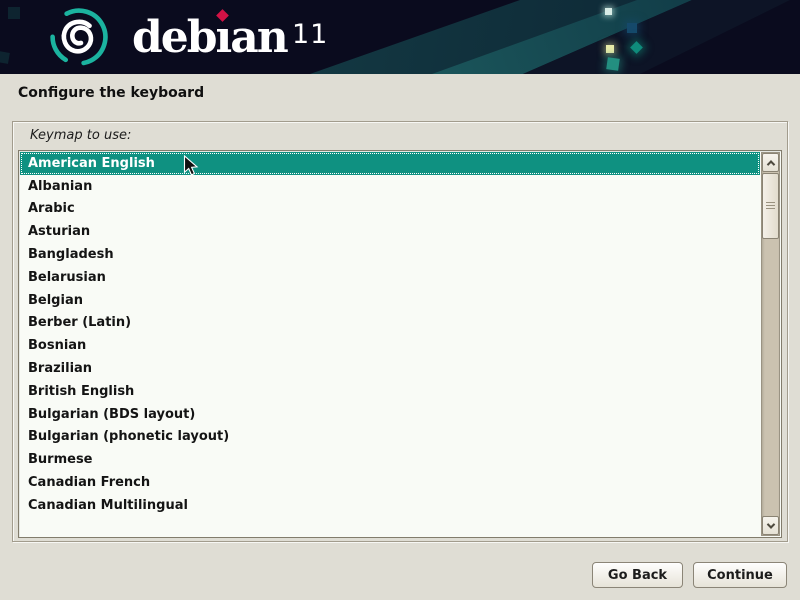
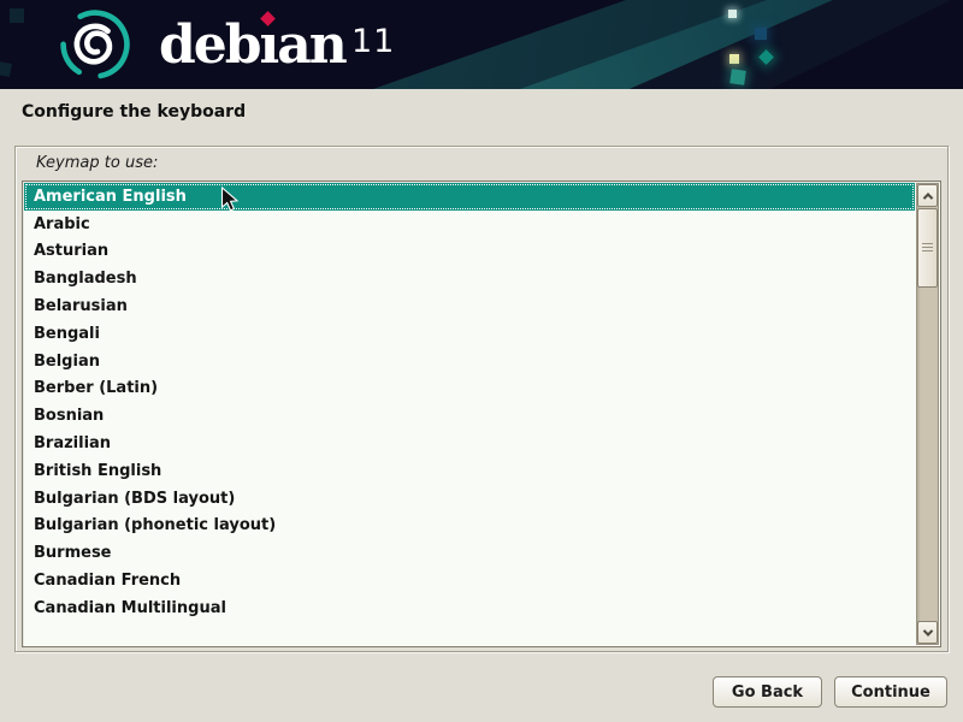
  deb
  ı
  an
  11
  Configure the keyboard
  Keymap to use:
  American English
- Albanian
  Arabic
  Asturian
  Bangladesh
  Belarusian
+ Bengali
  Belgian
  Berber (Latin)
  Bosnian
  Brazilian
  British English
  Bulgarian (BDS layout)
  Bulgarian (phonetic layout)
  Burmese
  Canadian French
  Canadian Multilingual
  Go Back
  Continue
